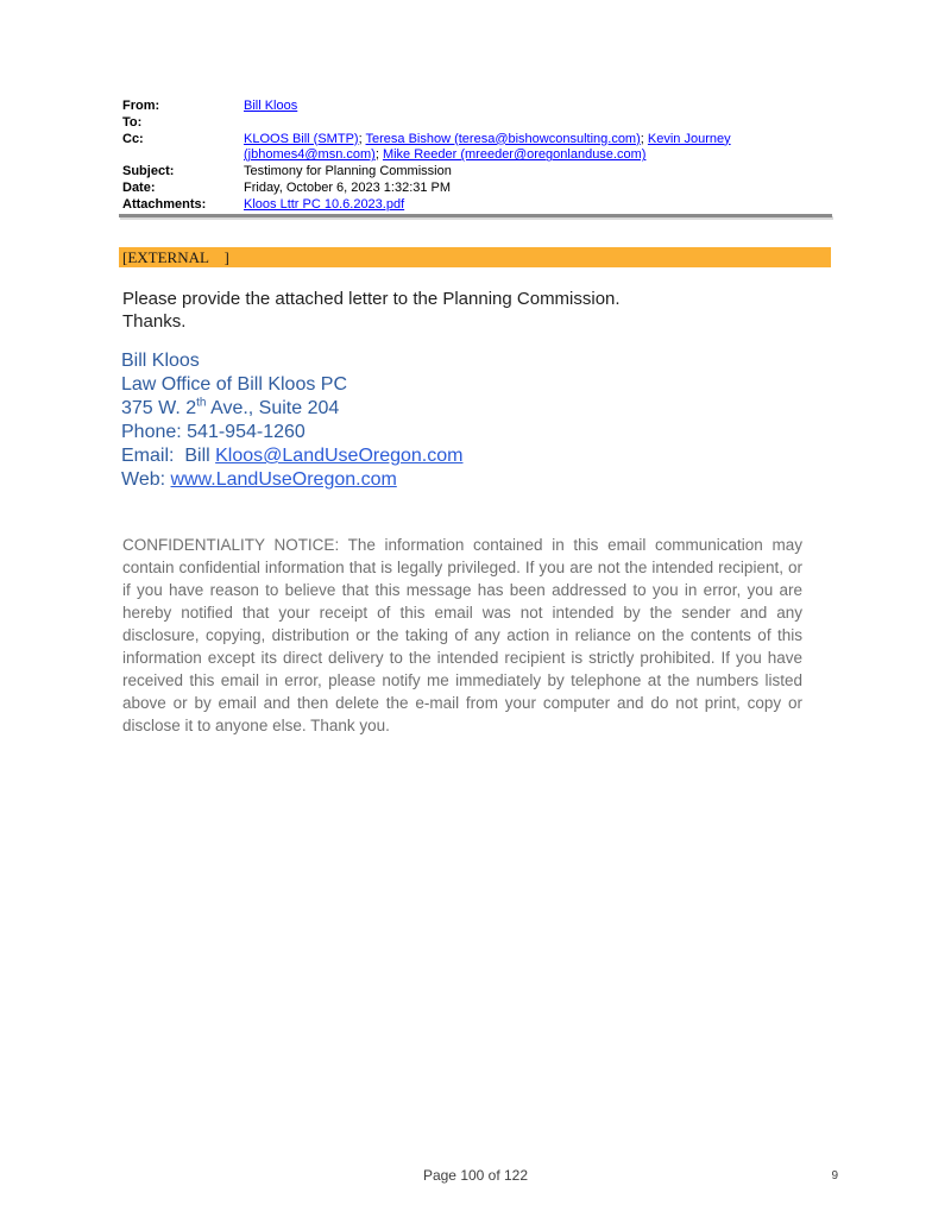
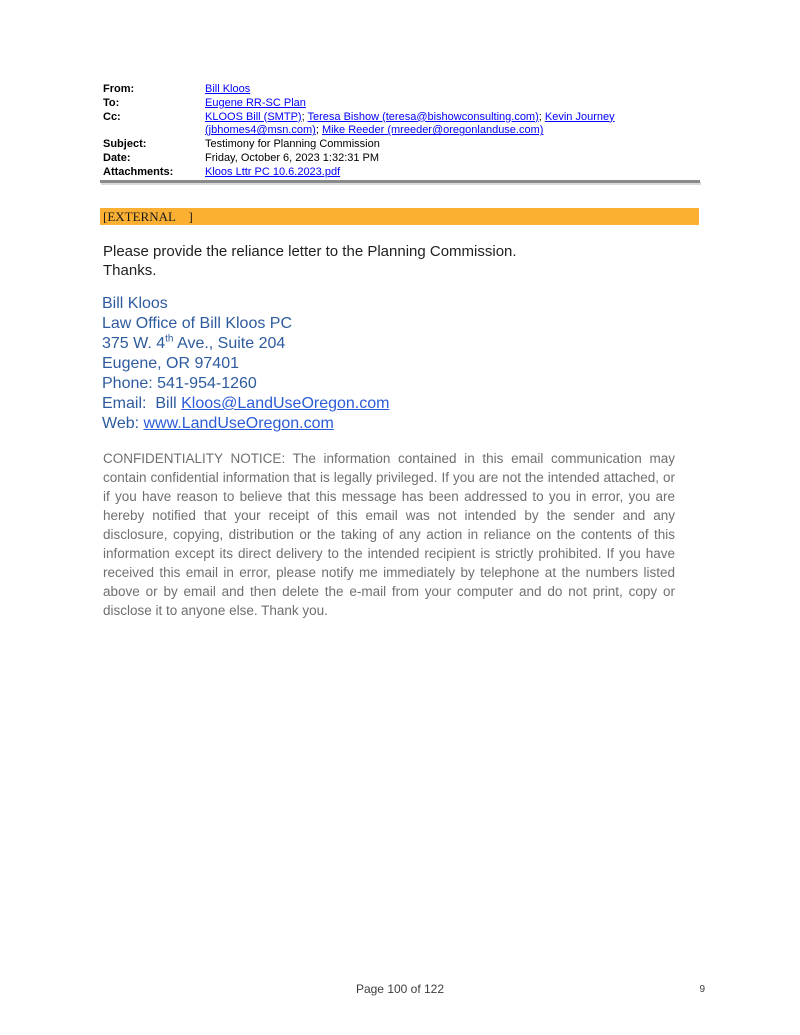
  From:
  Bill Kloos
  To:
+ Eugene RR-SC Plan
  Cc:
  KLOOS Bill (SMTP); Teresa Bishow (teresa@bishowconsulting.com); Kevin Journey (jbhomes4@msn.com); Mike Reeder (mreeder@oregonlanduse.com)
  Subject:
  Testimony for Planning Commission
  Date:
  Friday, October 6, 2023 1:32:31 PM
  Attachments:
  Kloos Lttr PC 10.6.2023.pdf
  [EXTERNAL ]
- Please provide the attached letter to the Planning Commission.
+ Please provide the reliance letter to the Planning Commission.
  Thanks.
  Bill Kloos
  Law Office of Bill Kloos PC
- 375 W. 2th Ave., Suite 204
+ 375 W. 4th Ave., Suite 204
+ Eugene, OR 97401
  Phone: 541-954-1260
  Email: Bill Kloos@LandUseOregon.com
  Web: www.LandUseOregon.com
- CONFIDENTIALITY NOTICE: The information contained in this email communication may contain confidential information that is legally privileged. If you are not the intended recipient, or if you have reason to believe that this message has been addressed to you in error, you are hereby notified that your receipt of this email was not intended by the sender and any disclosure, copying, distribution or the taking of any action in reliance on the contents of this information except its direct delivery to the intended recipient is strictly prohibited. If you have received this email in error, please notify me immediately by telephone at the numbers listed above or by email and then delete the e-mail from your computer and do not print, copy or disclose it to anyone else. Thank you.
+ CONFIDENTIALITY NOTICE: The information contained in this email communication may contain confidential information that is legally privileged. If you are not the intended attached, or if you have reason to believe that this message has been addressed to you in error, you are hereby notified that your receipt of this email was not intended by the sender and any disclosure, copying, distribution or the taking of any action in reliance on the contents of this information except its direct delivery to the intended recipient is strictly prohibited. If you have received this email in error, please notify me immediately by telephone at the numbers listed above or by email and then delete the e-mail from your computer and do not print, copy or disclose it to anyone else. Thank you.
  Page 100 of 122
  9
